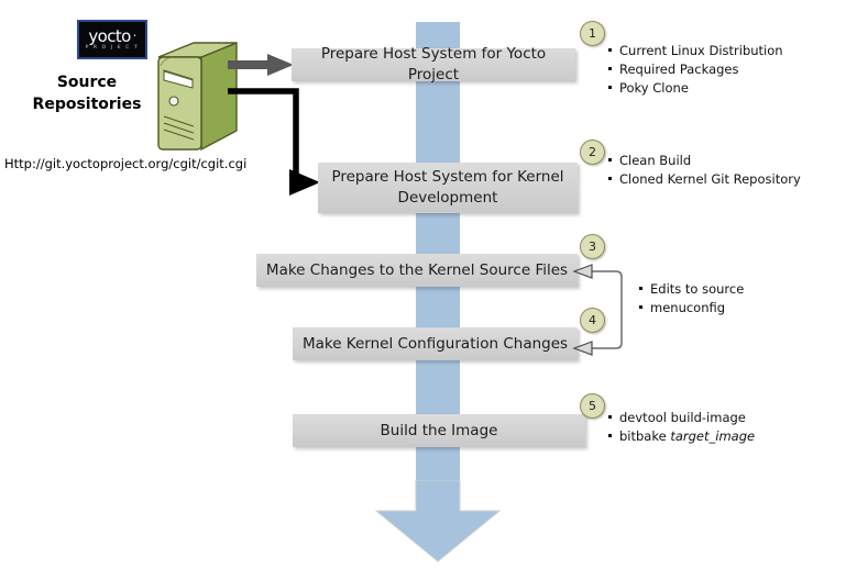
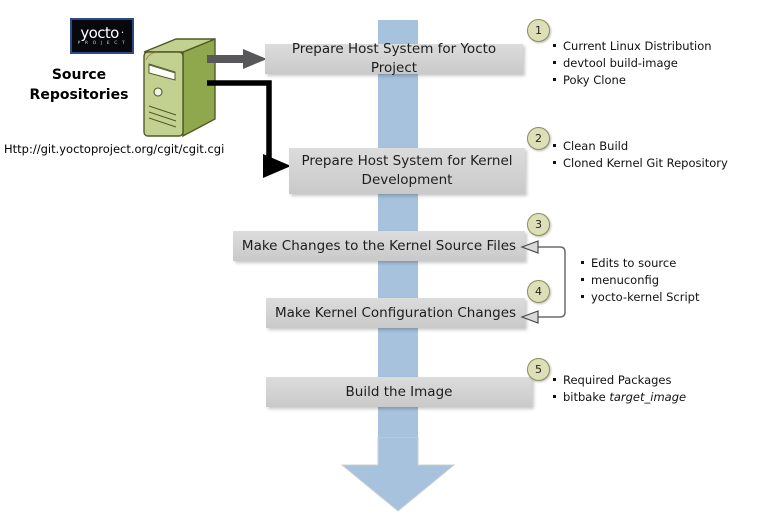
  yocto ·
  Source
  Repositories
  Http://git.yoctoproject.org/cgit/cgit.cgi
  Prepare Host System for Yocto Project
  Prepare Host System for Kernel Development
  Make Changes to the Kernel Source Files
  Make Kernel Configuration Changes
  Build the Image
  1
  2
  3
  4
  5
  Current Linux Distribution
- Required Packages
+ devtool build-image
  Poky Clone
  Clean Build
  Cloned Kernel Git Repository
  Edits to source
  menuconfig
+ yocto-kernel Script
- devtool build-image
+ Required Packages
  bitbake target_image
